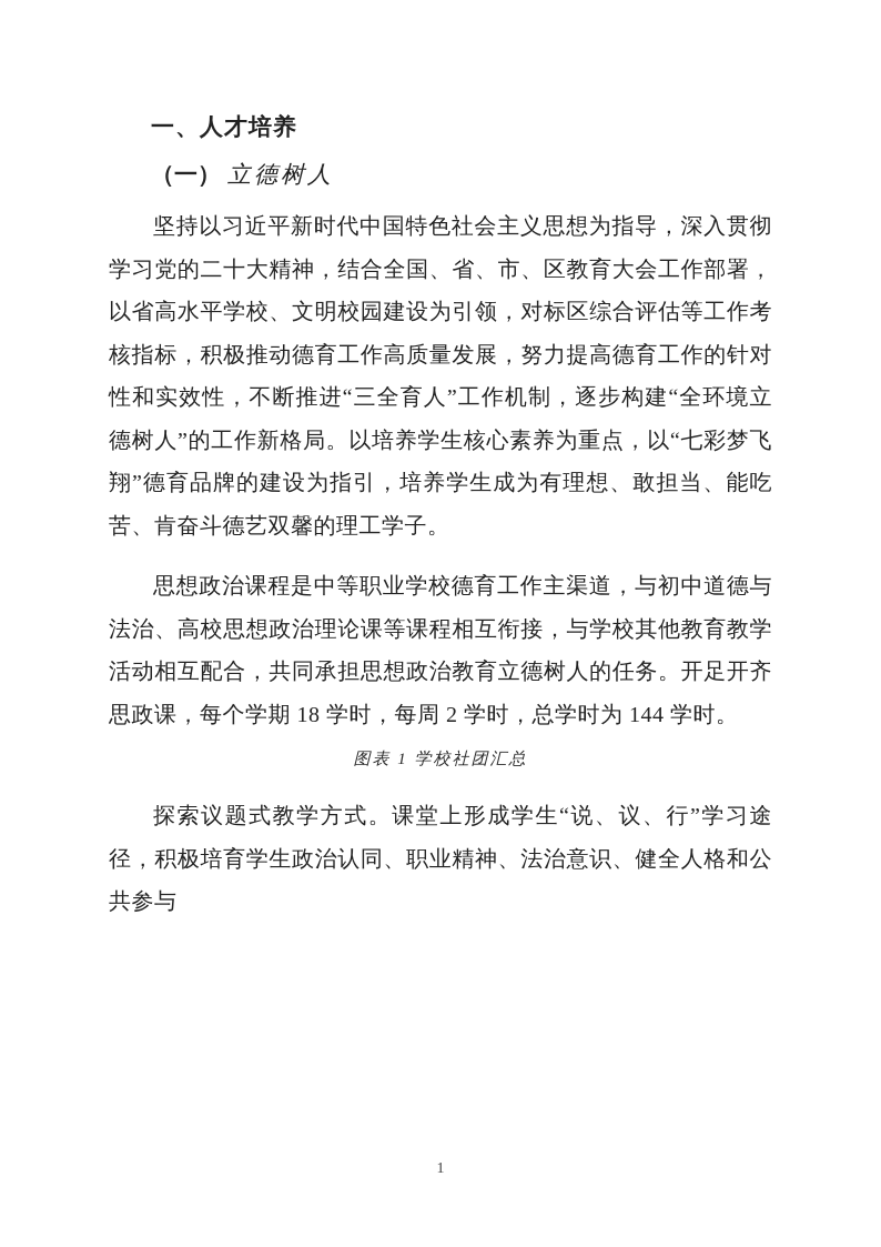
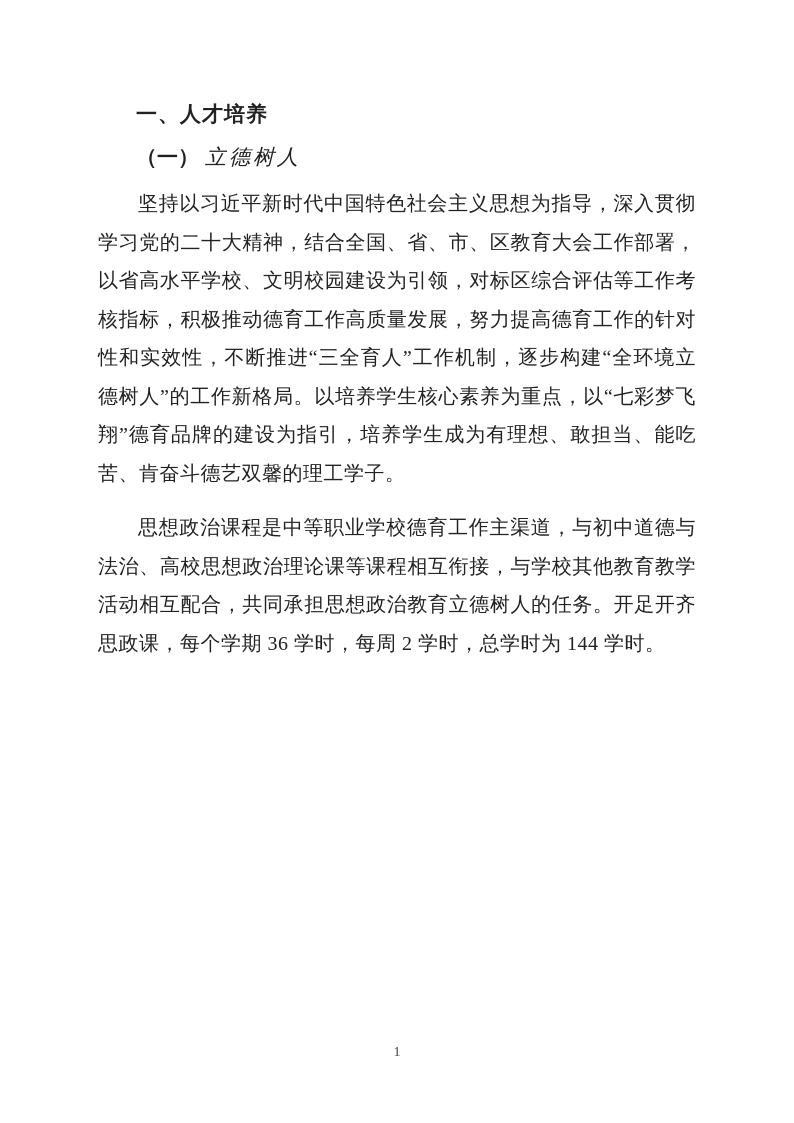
  一、人才培养
  （一） 立德树人
  坚持以习近平新时代中国特色社会主义思想为指导，深入贯彻学习党的二十大精神，结合全国、省、市、区教育大会工作部署，以省高水平学校、文明校园建设为引领，对标区综合评估等工作考核指标，积极推动德育工作高质量发展，努力提高德育工作的针对性和实效性，不断推进“三全育人”工作机制，逐步构建“全环境立德树人”的工作新格局。以培养学生核心素养为重点，以“七彩梦飞翔”德育品牌的建设为指引，培养学生成为有理想、敢担当、能吃苦、肯奋斗德艺双馨的理工学子。
- 思想政治课程是中等职业学校德育工作主渠道，与初中道德与法治、高校思想政治理论课等课程相互衔接，与学校其他教育教学活动相互配合，共同承担思想政治教育立德树人的任务。开足开齐思政课，每个学期 18 学时，每周 2 学时，总学时为 144 学时。
+ 思想政治课程是中等职业学校德育工作主渠道，与初中道德与法治、高校思想政治理论课等课程相互衔接，与学校其他教育教学活动相互配合，共同承担思想政治教育立德树人的任务。开足开齐思政课，每个学期 36 学时，每周 2 学时，总学时为 144 学时。
- 图表 1 学校社团汇总
- 探索议题式教学方式。课堂上形成学生“说、议、行”学习途径，积极培育学生政治认同、职业精神、法治意识、健全人格和公共参与
  1
